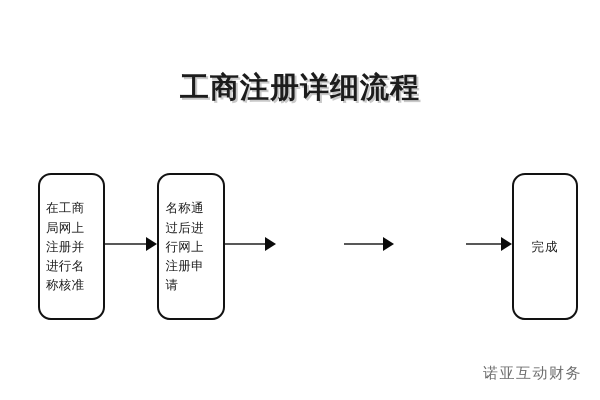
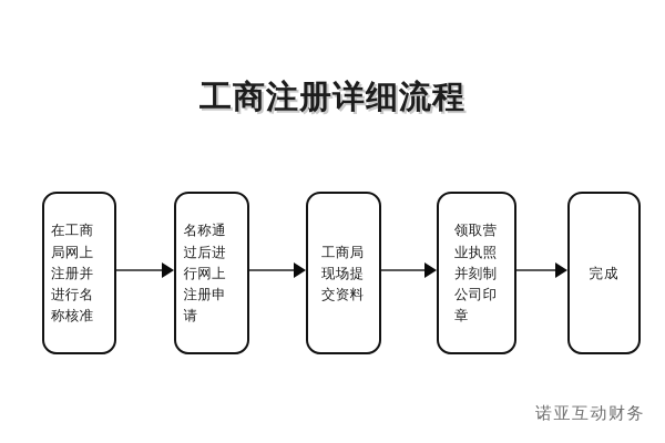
  工商注册详细流程
  在工商局网上注册并进行名称核准
  名称通过后进行网上注册申请
+ 工商局现场提交资料
+ 领取营业执照并刻制公司印章
  完成
  诺亚互动财务
